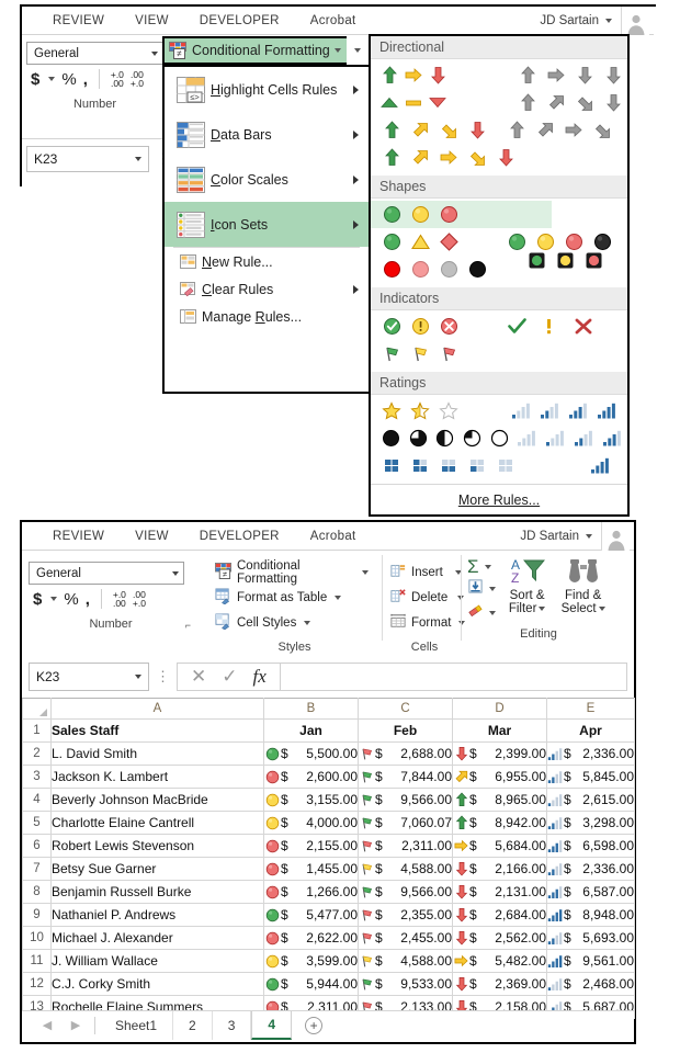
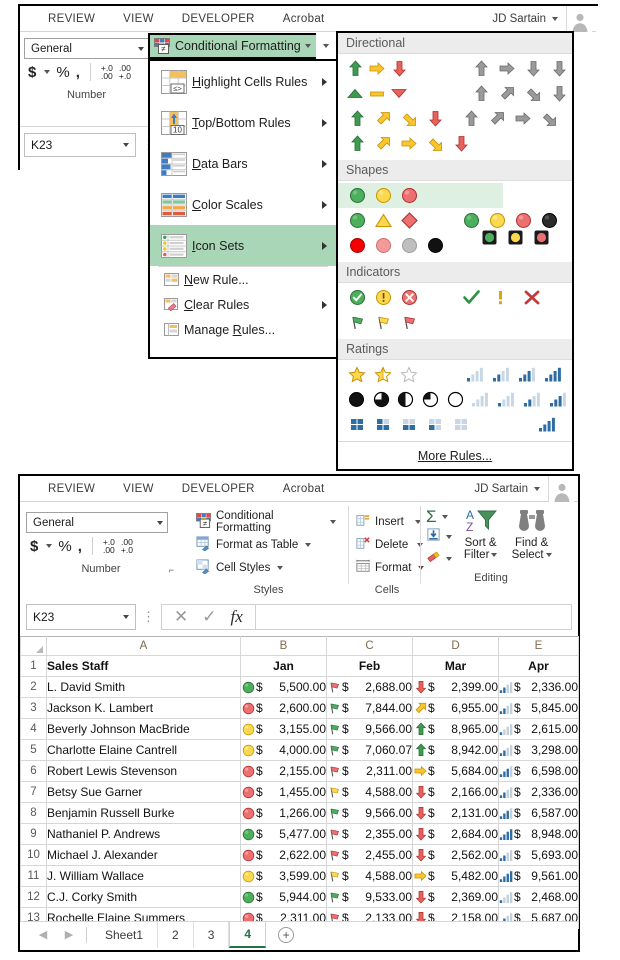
  REVIEW
  VIEW
  DEVELOPER
  Acrobat
  JD Sartain
  General
  $
  %
  ,
  +.0
  .00
  .00
  +.0
  Number
  K23
  ≠
  Conditional Formatting
  ≤>
  Highlight Cells Rules
+ 10
+ Top/Bottom Rules
  Data Bars
  Color Scales
  Icon Sets
  New Rule...
  Clear Rules
  Manage Rules...
  Directional
  Shapes
  Indicators
  Ratings
  More Rules...
  REVIEW
  VIEW
  DEVELOPER
  Acrobat
  JD Sartain
  General
  $
  %
  ,
  +.0
  .00
  .00
  +.0
  Number
  ⌐
  ≠
  Conditional Formatting
  Format as Table
  Cell Styles
  Styles
  Insert
  Delete
  Format
  Cells
  Σ
  A
  Z
  Sort &
  Filter
  Find &
  Select
  Editing
  K23
  ⋮
  ✕
  ✓
  fx
  	A	B	C	D	E
  1	Sales Staff	Jan	Feb	Mar	Apr
  2	L. David Smith	$ 5,500.00	$ 2,688.00	$ 2,399.00	$ 2,336.00
  3	Jackson K. Lambert	$ 2,600.00	$ 7,844.00	$ 6,955.00	$ 5,845.00
  4	Beverly Johnson MacBride	$ 3,155.00	$ 9,566.00	$ 8,965.00	$ 2,615.00
  5	Charlotte Elaine Cantrell	$ 4,000.00	$ 7,060.07	$ 8,942.00	$ 3,298.00
  6	Robert Lewis Stevenson	$ 2,155.00	$ 2,311.00	$ 5,684.00	$ 6,598.00
  7	Betsy Sue Garner	$ 1,455.00	$ 4,588.00	$ 2,166.00	$ 2,336.00
  8	Benjamin Russell Burke	$ 1,266.00	$ 9,566.00	$ 2,131.00	$ 6,587.00
  9	Nathaniel P. Andrews	$ 5,477.00	$ 2,355.00	$ 2,684.00	$ 8,948.00
  10	Michael J. Alexander	$ 2,622.00	$ 2,455.00	$ 2,562.00	$ 5,693.00
  11	J. William Wallace	$ 3,599.00	$ 4,588.00	$ 5,482.00	$ 9,561.00
  12	C.J. Corky Smith	$ 5,944.00	$ 9,533.00	$ 2,369.00	$ 2,468.00
  13	Rochelle Elaine Summers	$ 2,311.00	$ 2,133.00	$ 2,158.00	$ 5,687.00
  ◀
  ▶
  Sheet1
  2
  3
  4
  +
